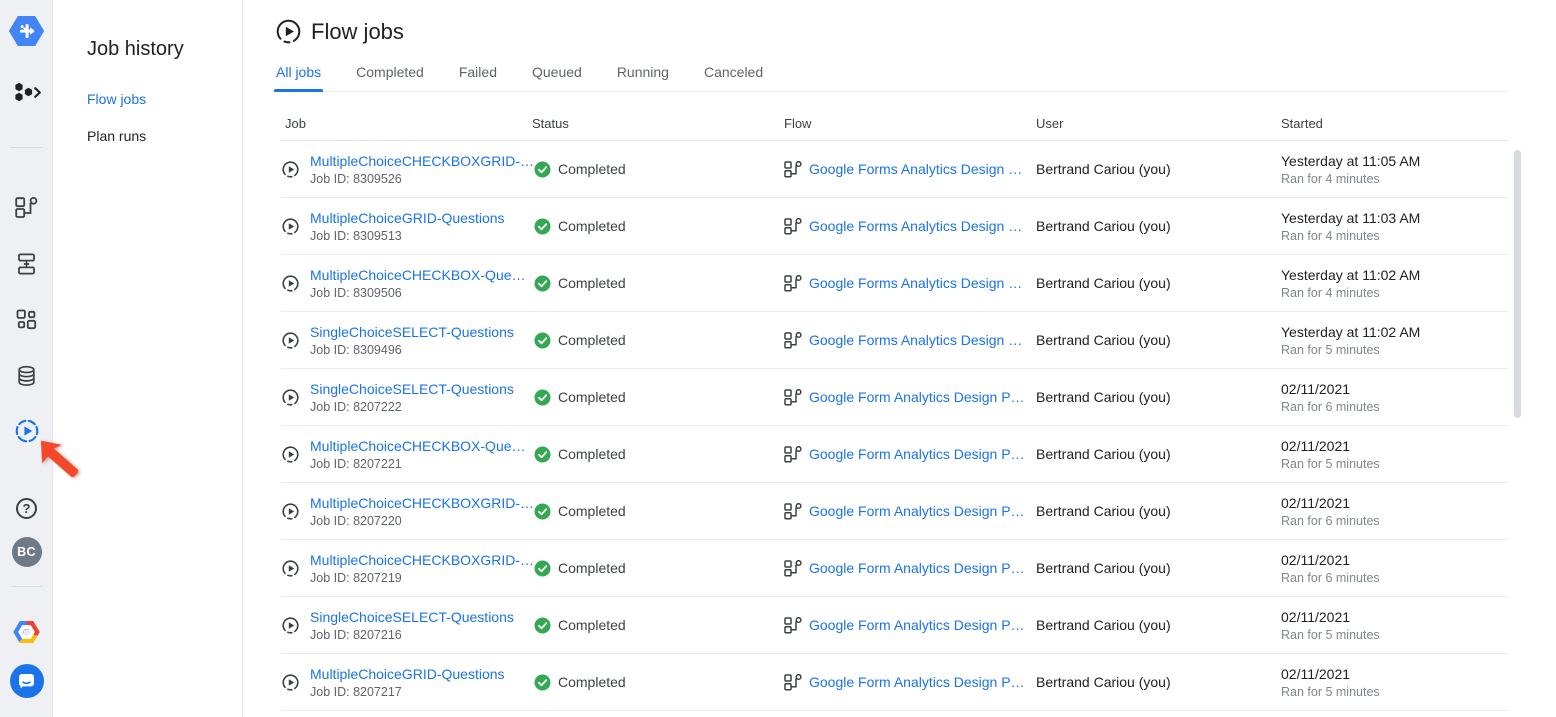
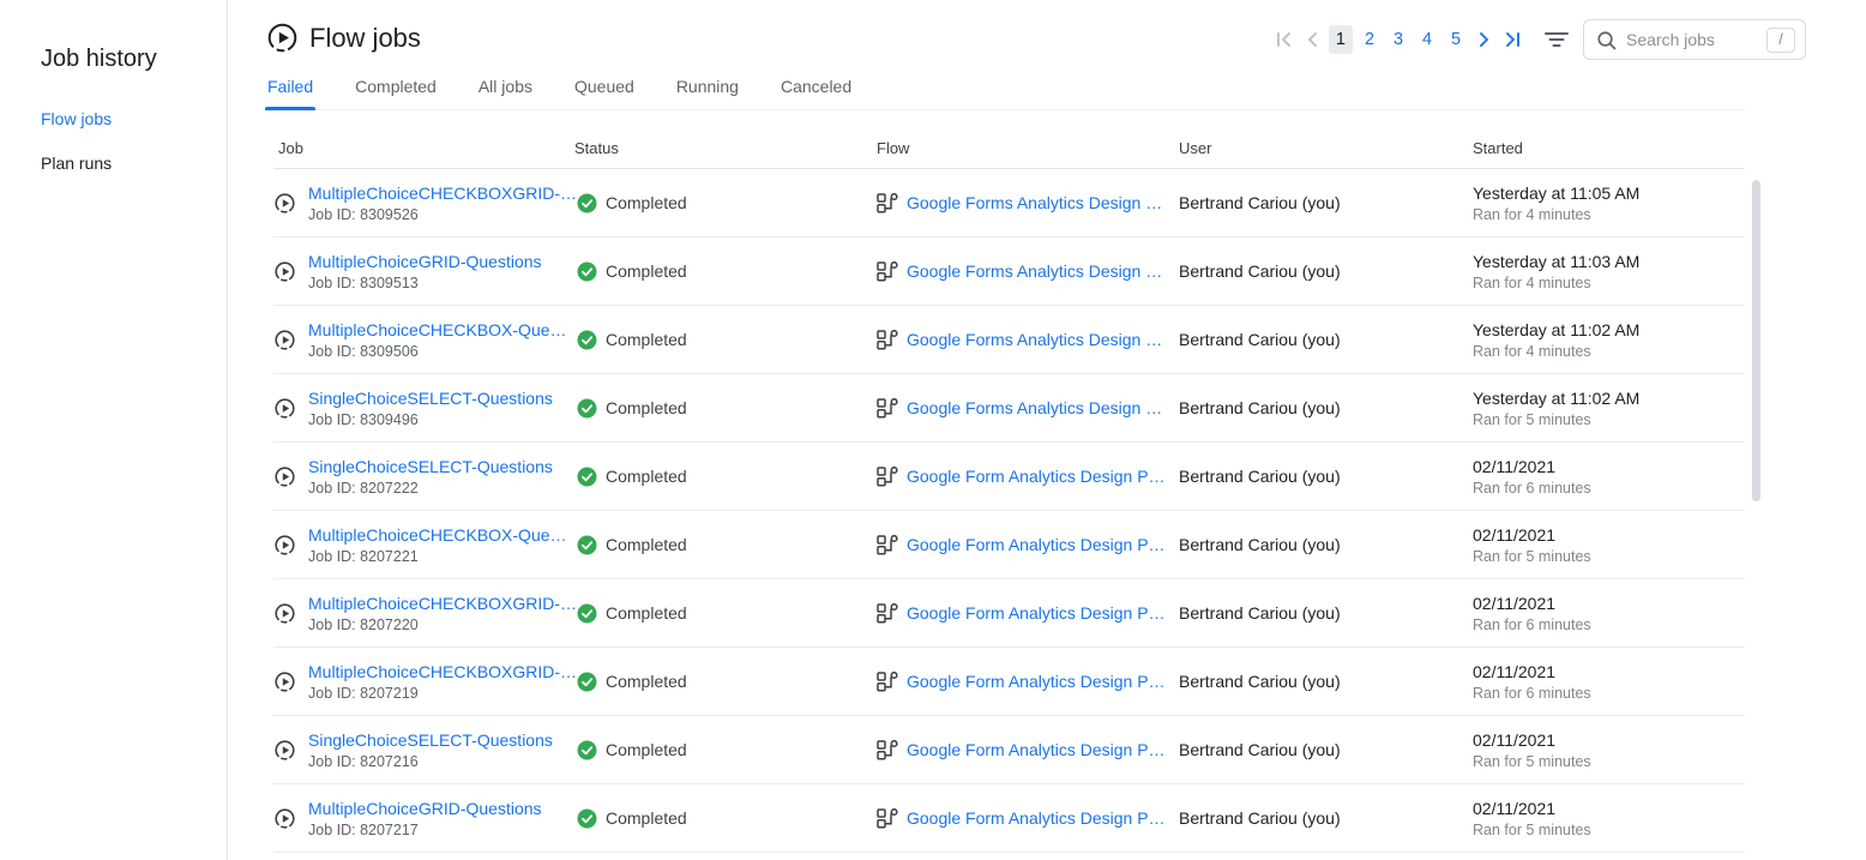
- ?
- BC
  Job history
  Flow jobs
  Plan runs
  Flow jobs
+ 1
+ 2
+ 3
+ 4
+ 5
+ Search jobs
+ /
- All jobs
+ Failed
  Completed
- Failed
+ All jobs
  Queued
  Running
  Canceled
  Job
  Status
  Flow
  User
  Started
  MultipleChoiceCHECKBOXGRID-…
  Job ID: 8309526
  Completed
  Google Forms Analytics Design …
  Bertrand Cariou (you)
  Yesterday at 11:05 AM
  Ran for 4 minutes
  MultipleChoiceGRID-Questions
  Job ID: 8309513
  Completed
  Google Forms Analytics Design …
  Bertrand Cariou (you)
  Yesterday at 11:03 AM
  Ran for 4 minutes
  MultipleChoiceCHECKBOX-Que…
  Job ID: 8309506
  Completed
  Google Forms Analytics Design …
  Bertrand Cariou (you)
  Yesterday at 11:02 AM
  Ran for 4 minutes
  SingleChoiceSELECT-Questions
  Job ID: 8309496
  Completed
  Google Forms Analytics Design …
  Bertrand Cariou (you)
  Yesterday at 11:02 AM
  Ran for 5 minutes
  SingleChoiceSELECT-Questions
  Job ID: 8207222
  Completed
  Google Form Analytics Design P…
  Bertrand Cariou (you)
  02/11/2021
  Ran for 6 minutes
  MultipleChoiceCHECKBOX-Que…
  Job ID: 8207221
  Completed
  Google Form Analytics Design P…
  Bertrand Cariou (you)
  02/11/2021
  Ran for 5 minutes
  MultipleChoiceCHECKBOXGRID-…
  Job ID: 8207220
  Completed
  Google Form Analytics Design P…
  Bertrand Cariou (you)
  02/11/2021
  Ran for 6 minutes
  MultipleChoiceCHECKBOXGRID-…
  Job ID: 8207219
  Completed
  Google Form Analytics Design P…
  Bertrand Cariou (you)
  02/11/2021
  Ran for 6 minutes
  SingleChoiceSELECT-Questions
  Job ID: 8207216
  Completed
  Google Form Analytics Design P…
  Bertrand Cariou (you)
  02/11/2021
  Ran for 5 minutes
  MultipleChoiceGRID-Questions
  Job ID: 8207217
  Completed
  Google Form Analytics Design P…
  Bertrand Cariou (you)
  02/11/2021
  Ran for 5 minutes
